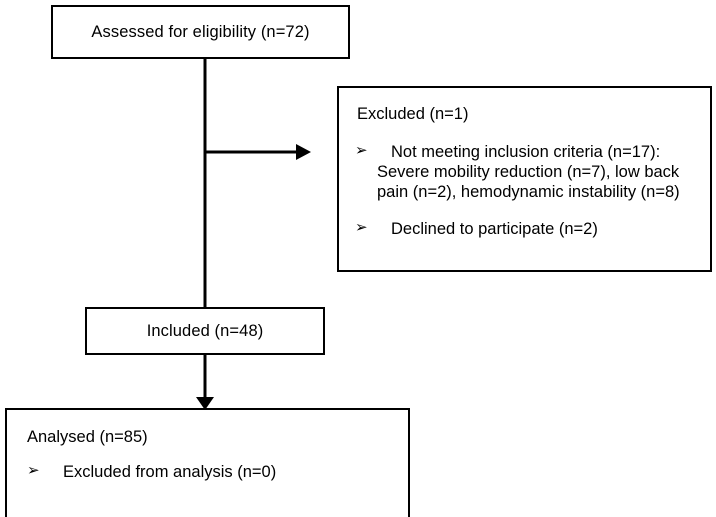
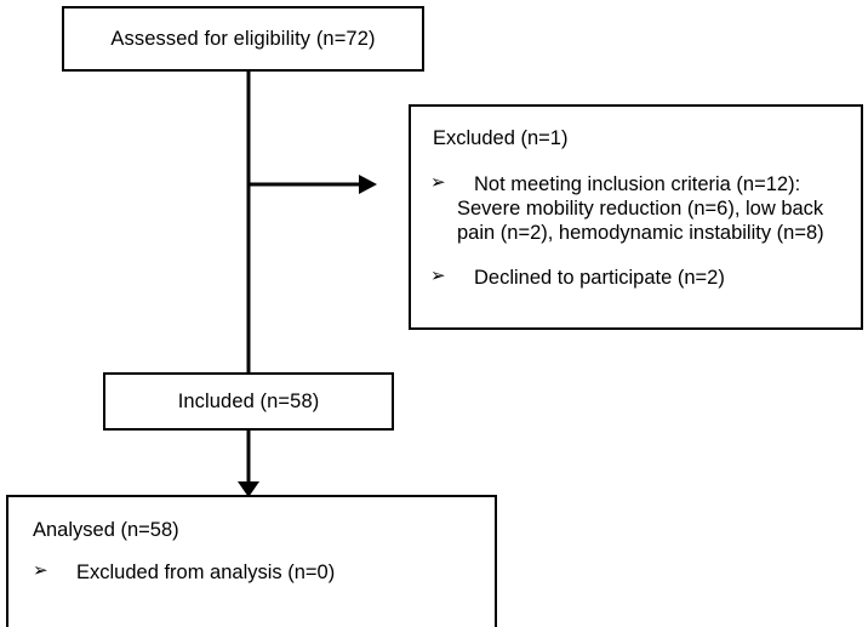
  Assessed for eligibility (n=72)
  Excluded (n=1)
  ➢
- Not meeting inclusion criteria (n=17):
+ Not meeting inclusion criteria (n=12):
- Severe mobility reduction (n=7), low back
+ Severe mobility reduction (n=6), low back
  pain (n=2), hemodynamic instability (n=8)
  ➢
  Declined to participate (n=2)
- Included (n=48)
+ Included (n=58)
- Analysed (n=85)
+ Analysed (n=58)
  ➢
  Excluded from analysis (n=0)
